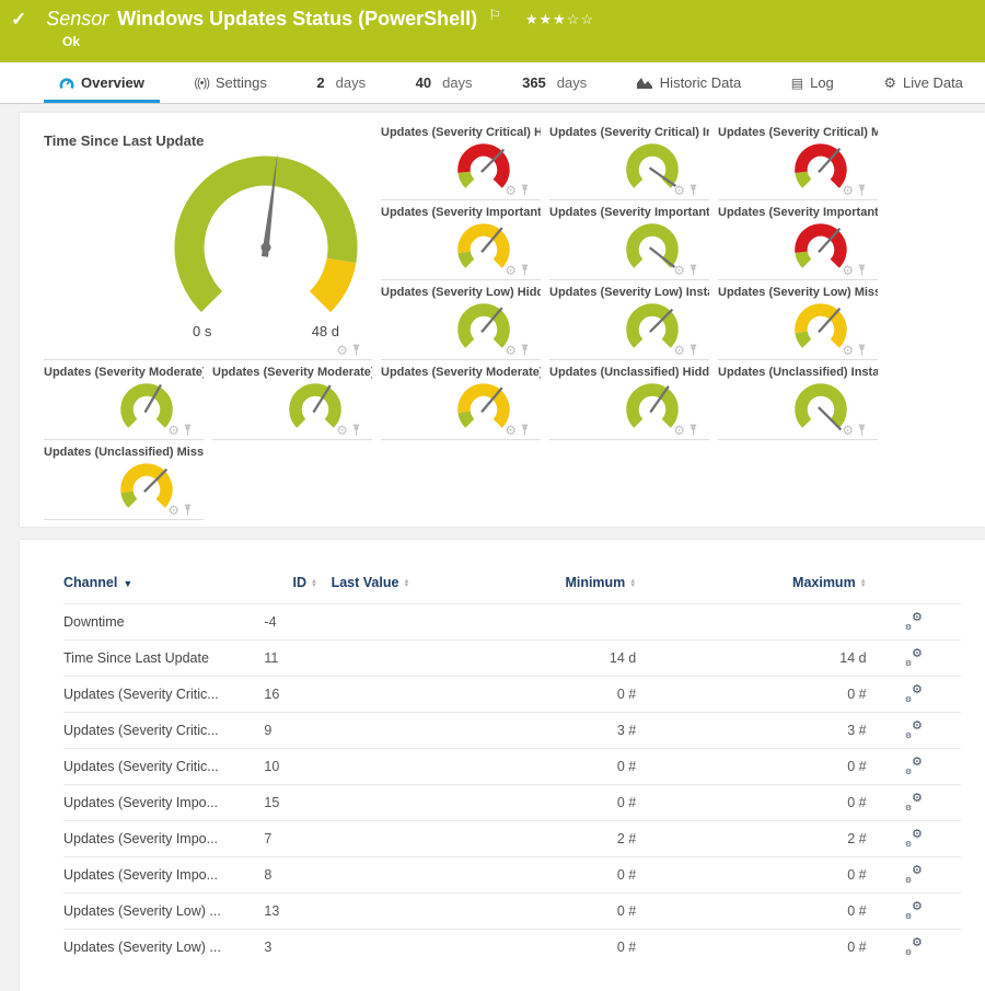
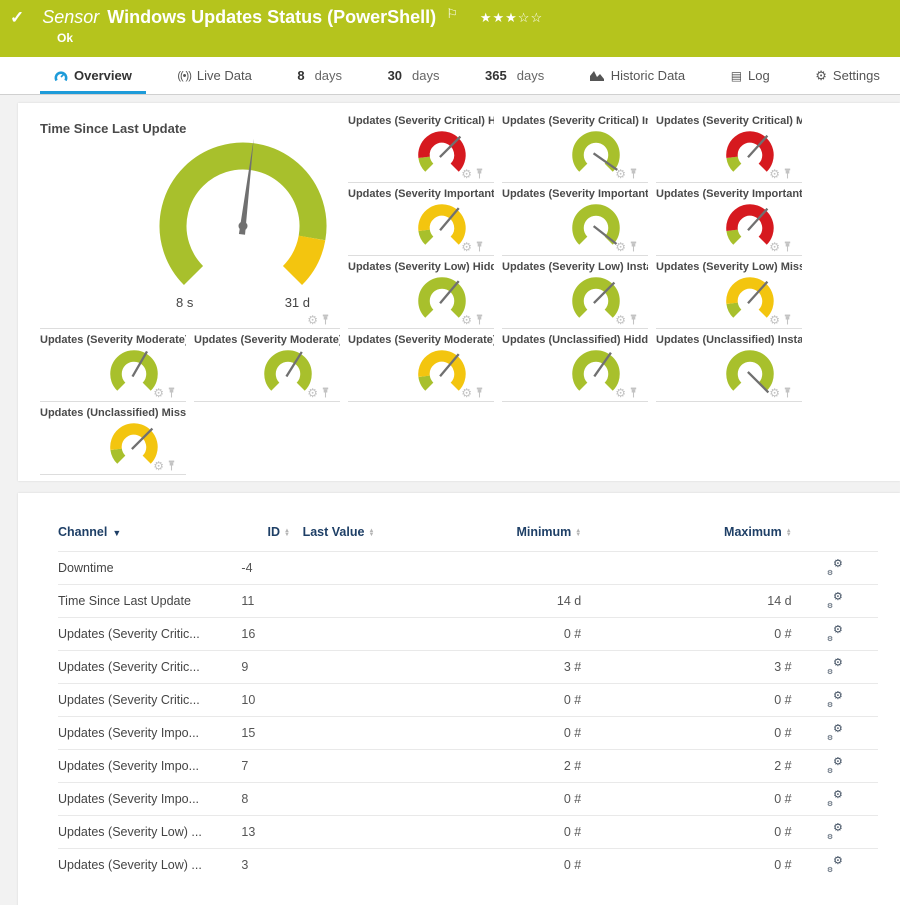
  ✓
  Sensor
  Windows Updates Status (PowerShell)
  ⚐
  ★★★☆☆
  Ok
  Overview
  ((•))
- Settings
+ Live Data
- 2
+ 8
  days
- 40
+ 30
  days
  365
  days
  Historic Data
  ▤
  Log
  ⚙
- Live Data
+ Settings
  Time Since Last Update
- 0 s
+ 8 s
- 48 d
+ 31 d
  ⚙
  Updates (Severity Critical) H
  ⚙
  Updates (Severity Critical) I
  ⚙
  Updates (Severity Critical) M
  ⚙
  Updates (Severity Important
  ⚙
  Updates (Severity Important
  ⚙
  Updates (Severity Important
  ⚙
  Updates (Severity Low) Hidd
  ⚙
  Updates (Severity Low) Inst
  ⚙
  Updates (Severity Low) Mis
  ⚙
  Updates (Severity Moderate
  ⚙
  Updates (Severity Moderate
  ⚙
  Updates (Severity Moderate
  ⚙
  Updates (Unclassified) Hidd
  ⚙
  Updates (Unclassified) Insta
  ⚙
  Updates (Unclassified) Miss
  ⚙
  Channel ▼	ID	Last Value	Minimum	Maximum
  Downtime	-4				⚙
  Time Since Last Update	11		14 d	14 d	⚙
  Updates (Severity Critic...	16		0 #	0 #	⚙
  Updates (Severity Critic...	9		3 #	3 #	⚙
  Updates (Severity Critic...	10		0 #	0 #	⚙
  Updates (Severity Impo...	15		0 #	0 #	⚙
  Updates (Severity Impo...	7		2 #	2 #	⚙
  Updates (Severity Impo...	8		0 #	0 #	⚙
  Updates (Severity Low) ...	13		0 #	0 #	⚙
  Updates (Severity Low) ...	3		0 #	0 #	⚙
